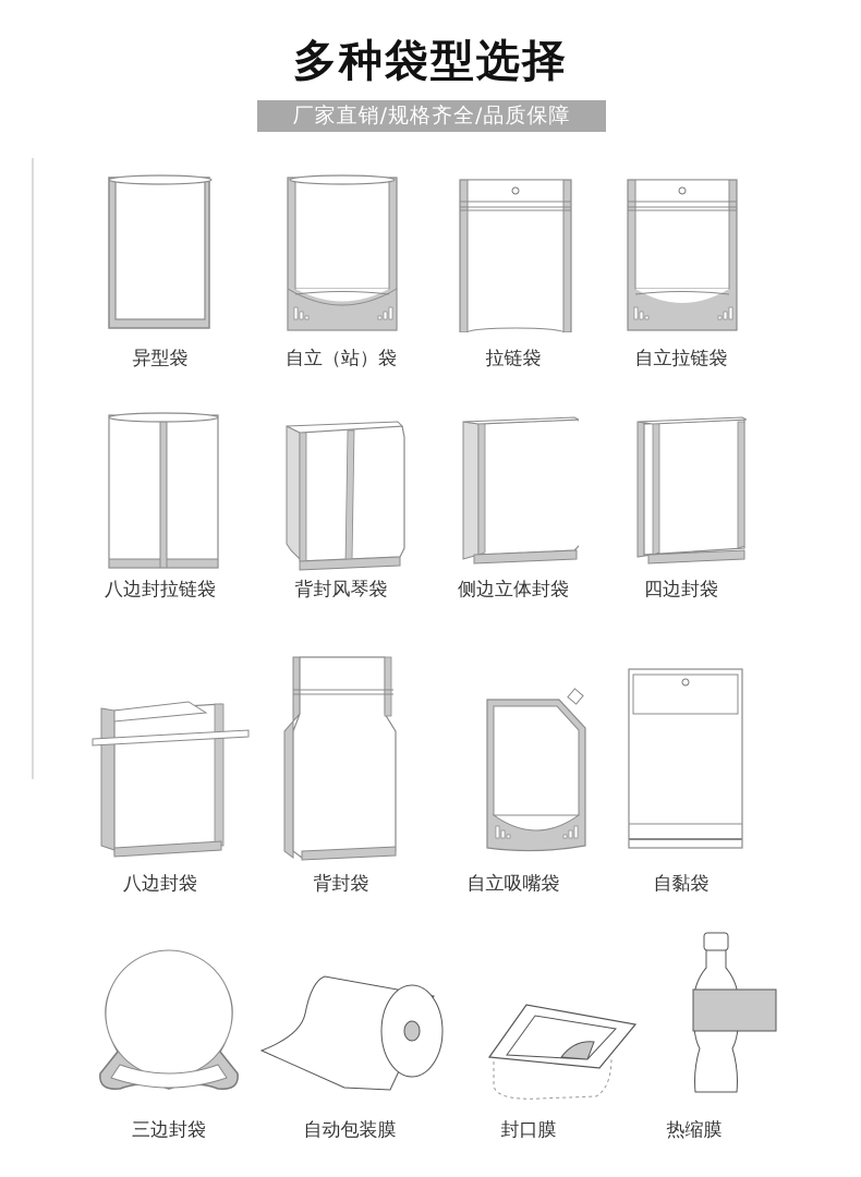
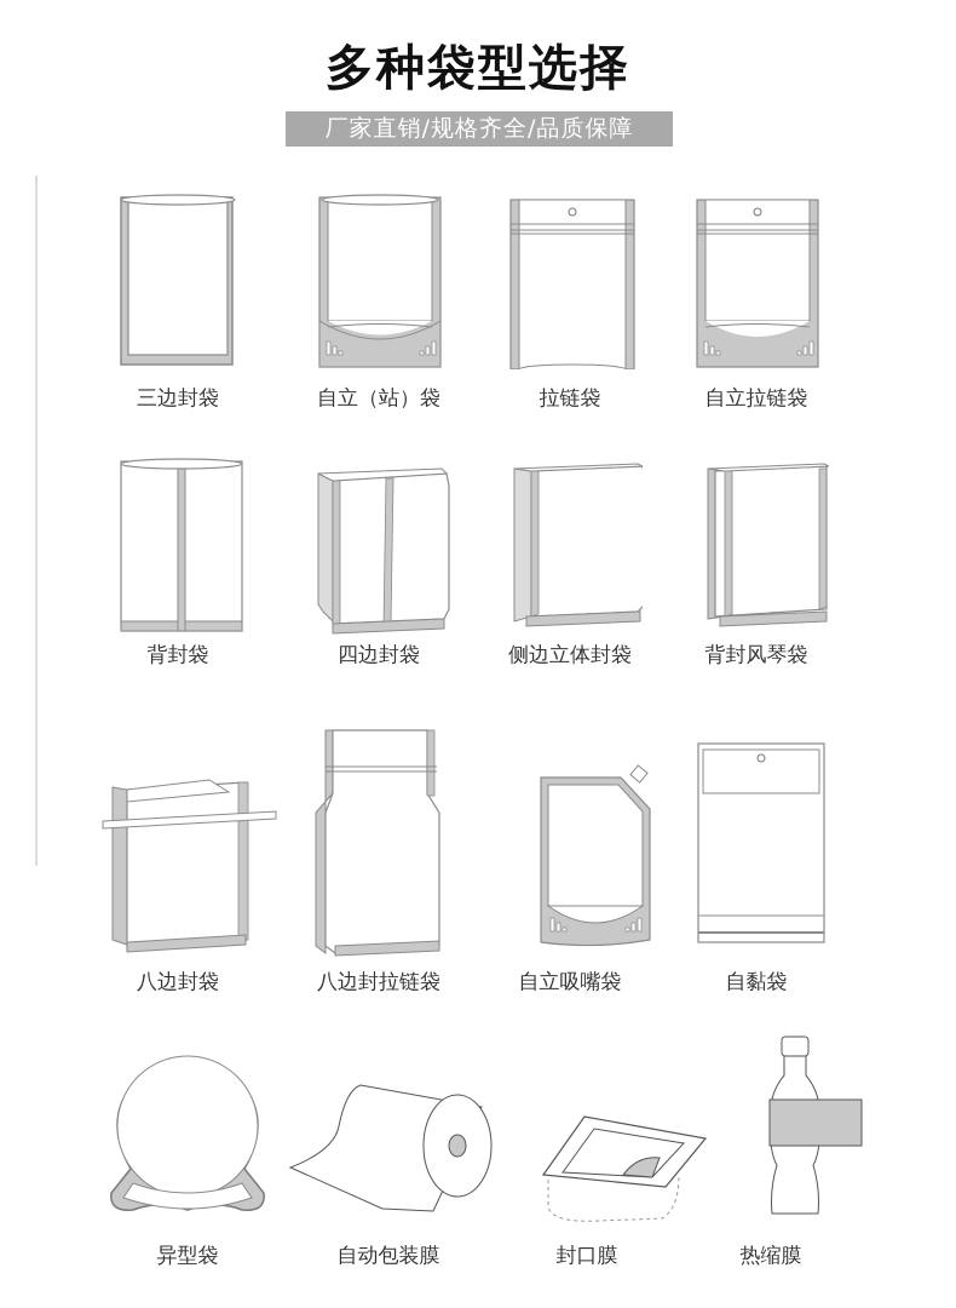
  多种袋型选择
  厂家直销/规格齐全/品质保障
- 异型袋
+ 三边封袋
  自立（站）袋
  拉链袋
  自立拉链袋
- 八边封拉链袋
+ 背封袋
- 背封风琴袋
+ 四边封袋
  侧边立体封袋
- 四边封袋
+ 背封风琴袋
  八边封袋
- 背封袋
+ 八边封拉链袋
  自立吸嘴袋
  自黏袋
- 三边封袋
+ 异型袋
  自动包装膜
  封口膜
  热缩膜
